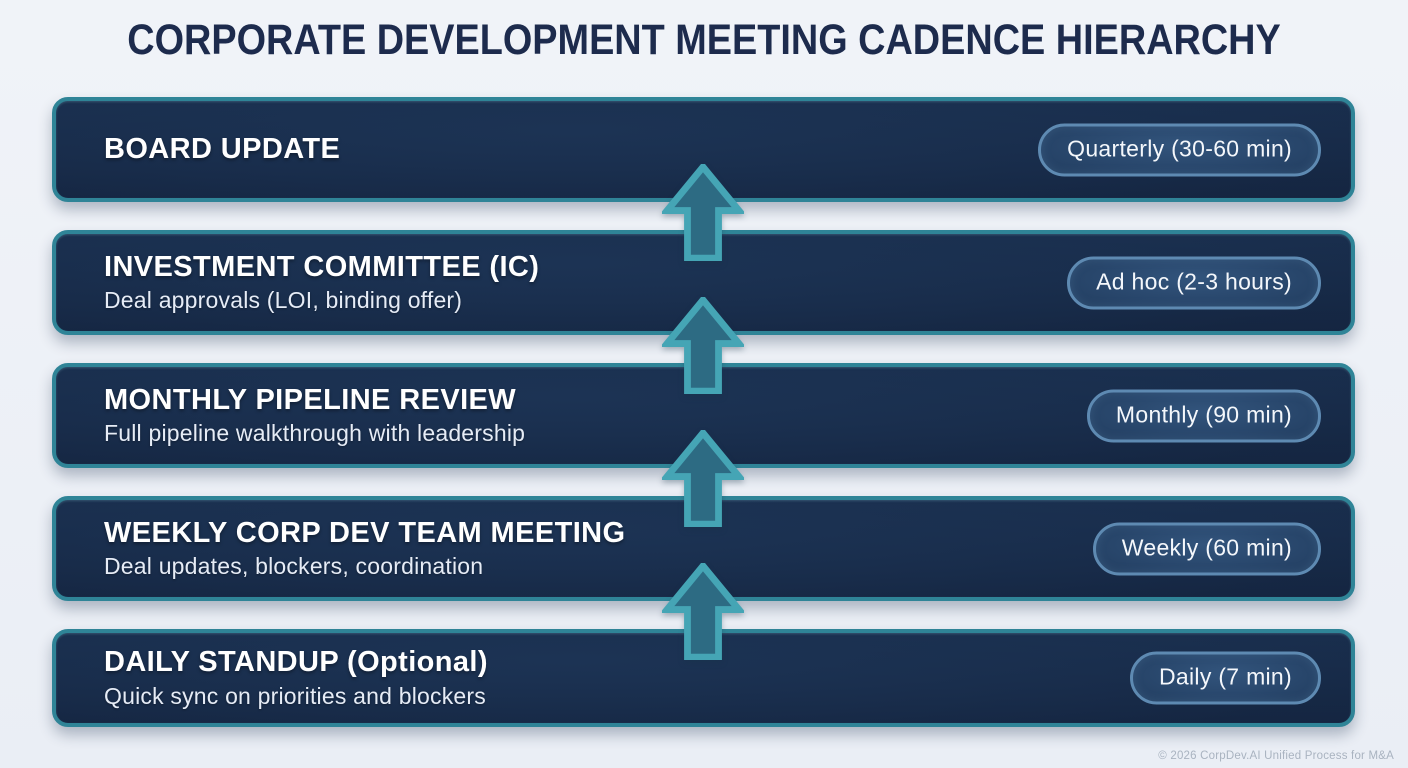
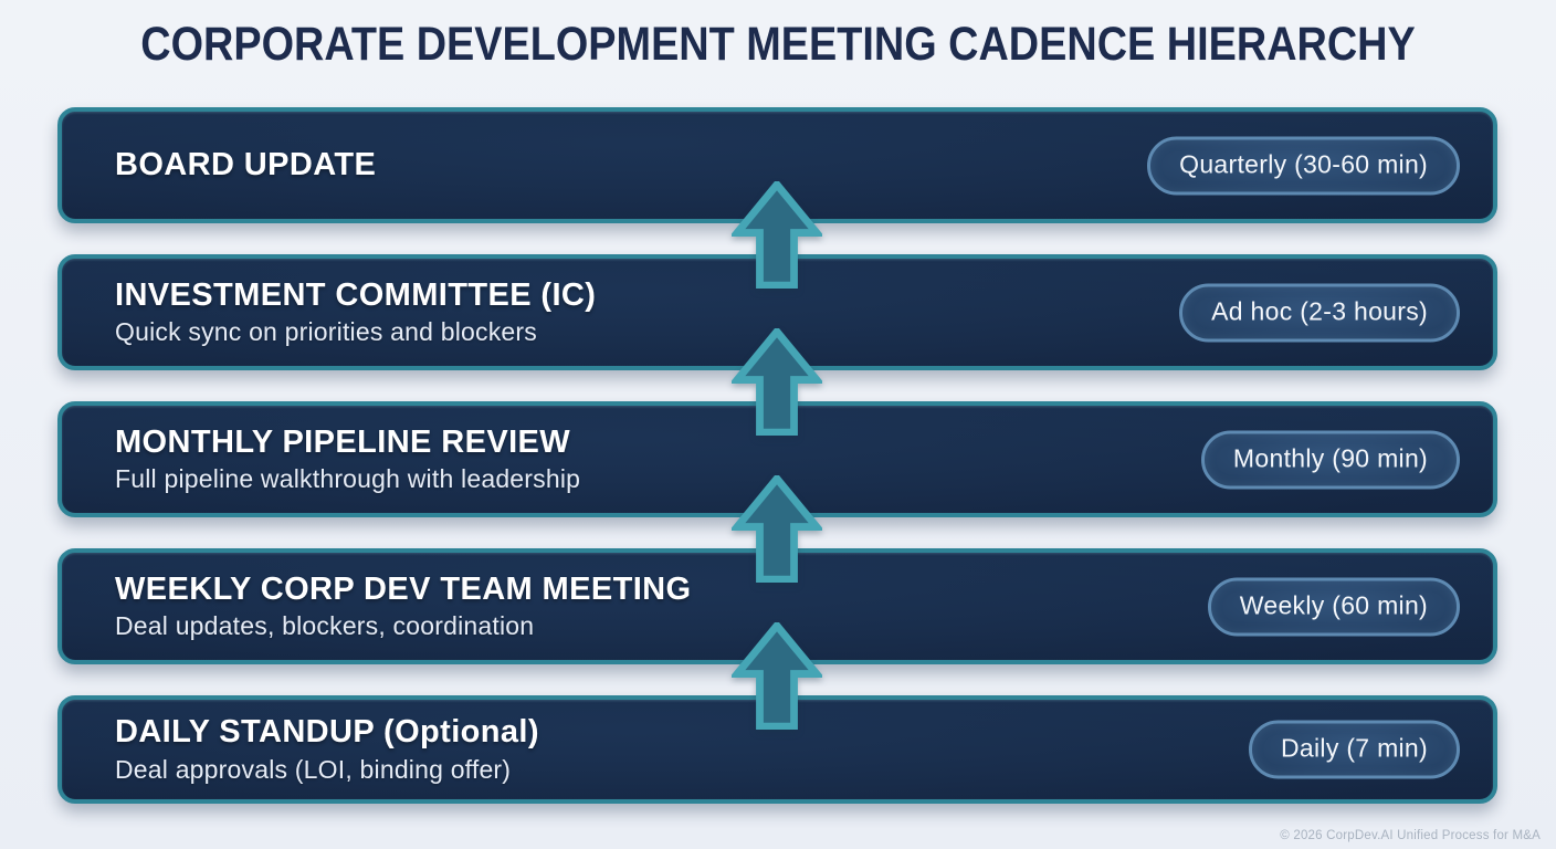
  CORPORATE DEVELOPMENT MEETING CADENCE HIERARCHY
  BOARD UPDATE
  Quarterly (30-60 min)
  INVESTMENT COMMITTEE (IC)
- Deal approvals (LOI, binding offer)
+ Quick sync on priorities and blockers
  Ad hoc (2-3 hours)
  MONTHLY PIPELINE REVIEW
  Full pipeline walkthrough with leadership
  Monthly (90 min)
  WEEKLY CORP DEV TEAM MEETING
  Deal updates, blockers, coordination
  Weekly (60 min)
  DAILY STANDUP (Optional)
- Quick sync on priorities and blockers
+ Deal approvals (LOI, binding offer)
  Daily (7 min)
  © 2026 CorpDev.AI Unified Process for M&A
